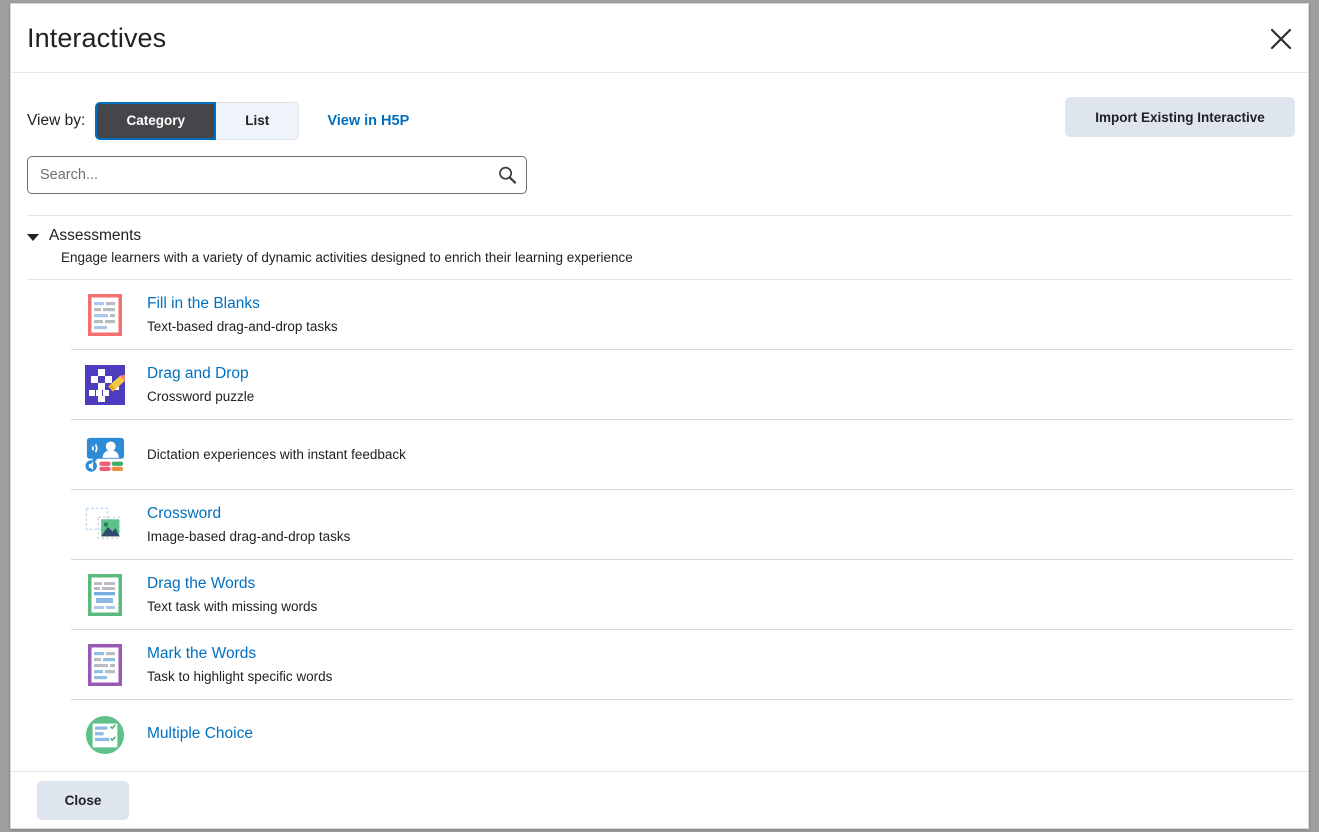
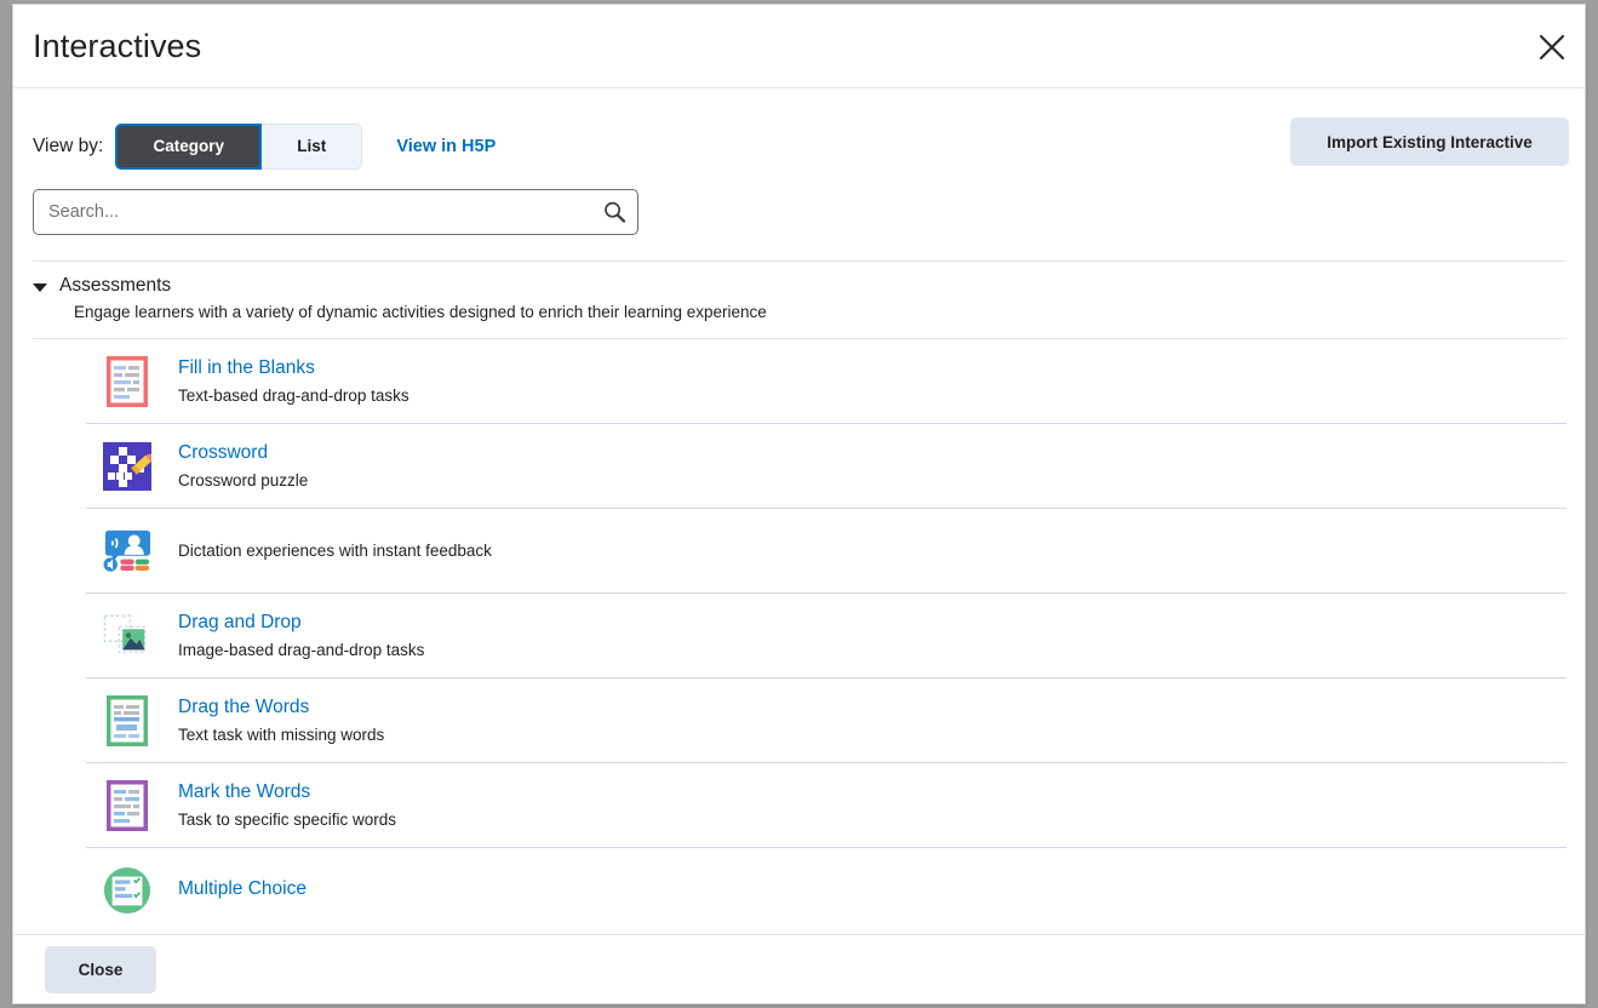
  Interactives
  View by:
  Category
  List
  View in H5P
  Import Existing Interactive
  Search...
  Assessments
  Engage learners with a variety of dynamic activities designed to enrich their learning experience
  Fill in the Blanks
  Text-based drag-and-drop tasks
- Drag and Drop
+ Crossword
  Crossword puzzle
  Dictation experiences with instant feedback
- Crossword
+ Drag and Drop
  Image-based drag-and-drop tasks
  Drag the Words
  Text task with missing words
  Mark the Words
- Task to highlight specific words
+ Task to specific specific words
  Multiple Choice
  Close
